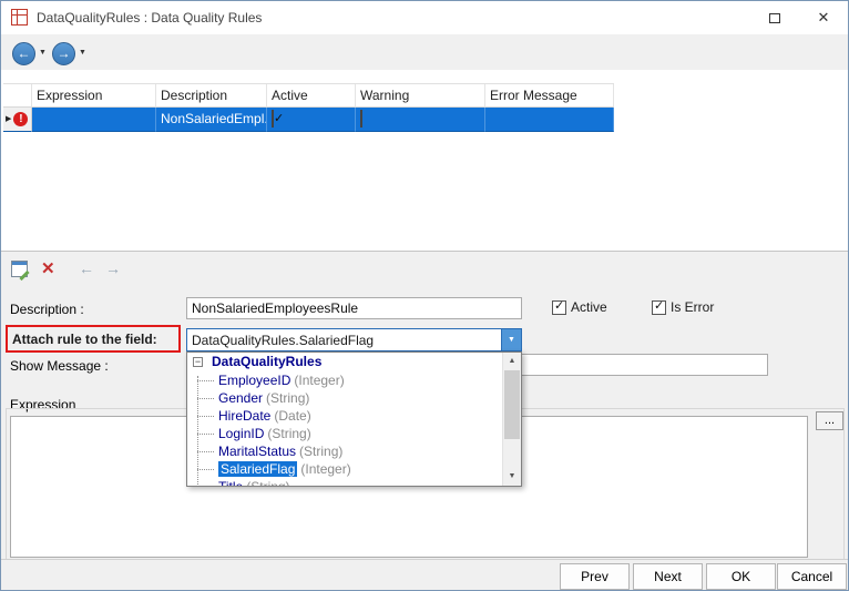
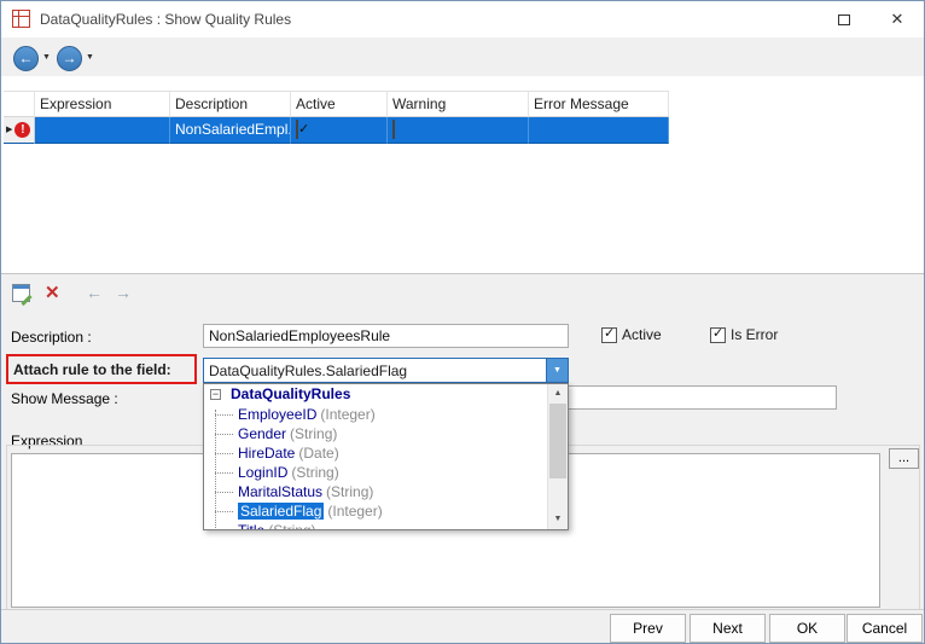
- DataQualityRules : Data Quality Rules
+ DataQualityRules : Show Quality Rules
  ✕
  ←
  →
  Expression
  Description
  Active
  Warning
  Error Message
  !
  NonSalariedEmpl
  ✓
  ✕
  ←
  →
  Description :
  NonSalariedEmployeesRule
  ✓
  Active
  ✓
  Is Error
  Attach rule to the field:
  DataQualityRules.SalariedFlag
  Show Message :
  −
  DataQualityRules
  EmployeeID (Integer)
  Gender (String)
  HireDate (Date)
  LoginID (String)
  MaritalStatus (String)
  SalariedFlag (Integer)
  Expression
  ...
  Prev
  Next
  OK
  Cancel
